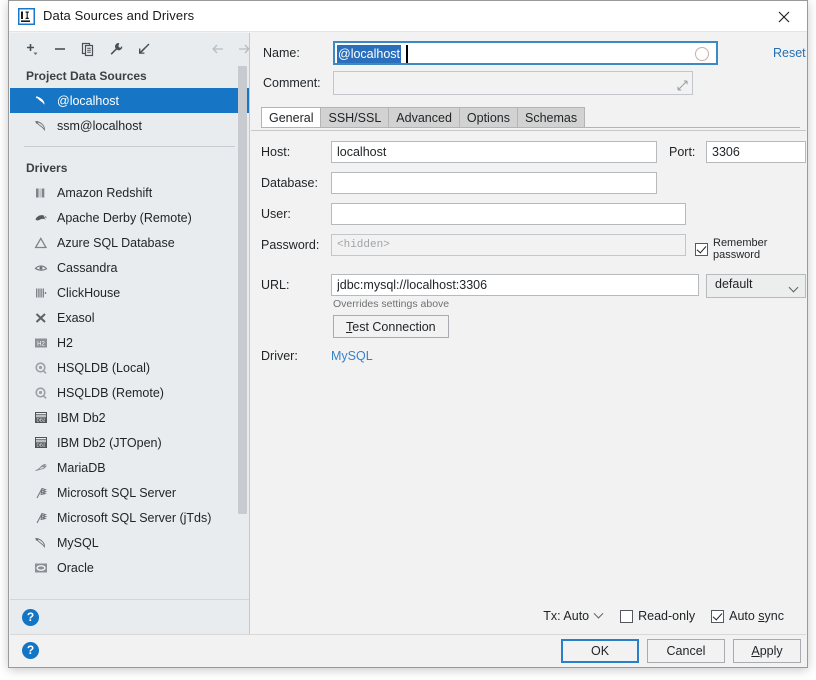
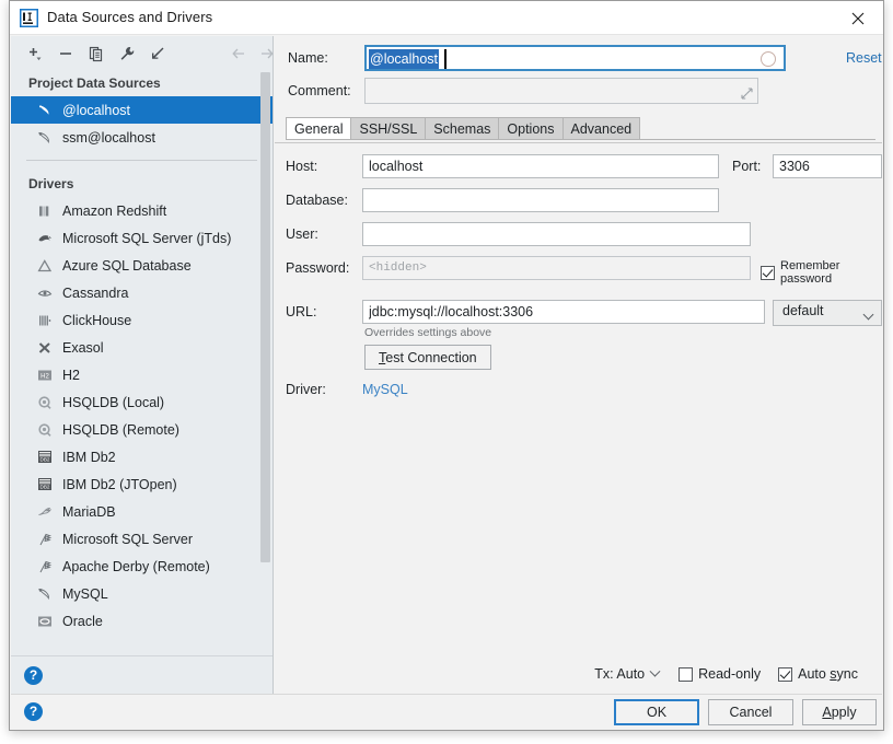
  Data Sources and Drivers
  Project Data Sources
  @localhost
  ssm@localhost
  Drivers
  Amazon Redshift
- Apache Derby (Remote)
+ Microsoft SQL Server (jTds)
  Azure SQL Database
  Cassandra
  ClickHouse
  Exasol
  H2
  HSQLDB (Local)
  HSQLDB (Remote)
  IBM Db2
  IBM Db2 (JTOpen)
  MariaDB
  Microsoft SQL Server
- Microsoft SQL Server (jTds)
+ Apache Derby (Remote)
  MySQL
  Oracle
  ?
  Name:
  @localhost
  Reset
  Comment:
  General
  SSH/SSL
- Advanced
+ Schemas
  Options
- Schemas
+ Advanced
  Host:
  localhost
  Port:
  3306
  Database:
  User:
  Password:
  <hidden>
  Remember password
  URL:
  jdbc:mysql://localhost:3306
  Overrides settings above
  default
  Test Connection
  Driver:
  MySQL
  Tx: Auto
  Read-only
  Auto sync
  ?
  OK
  Cancel
  Apply
